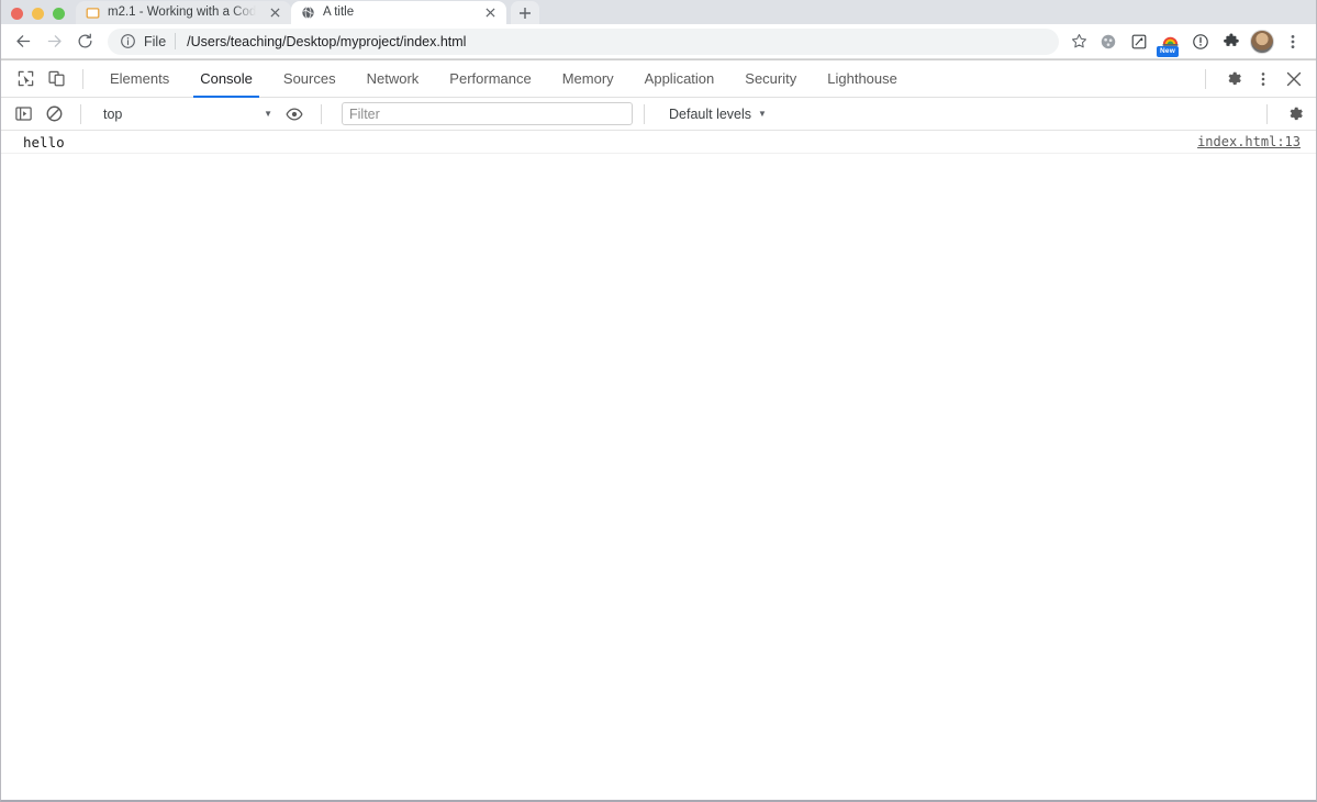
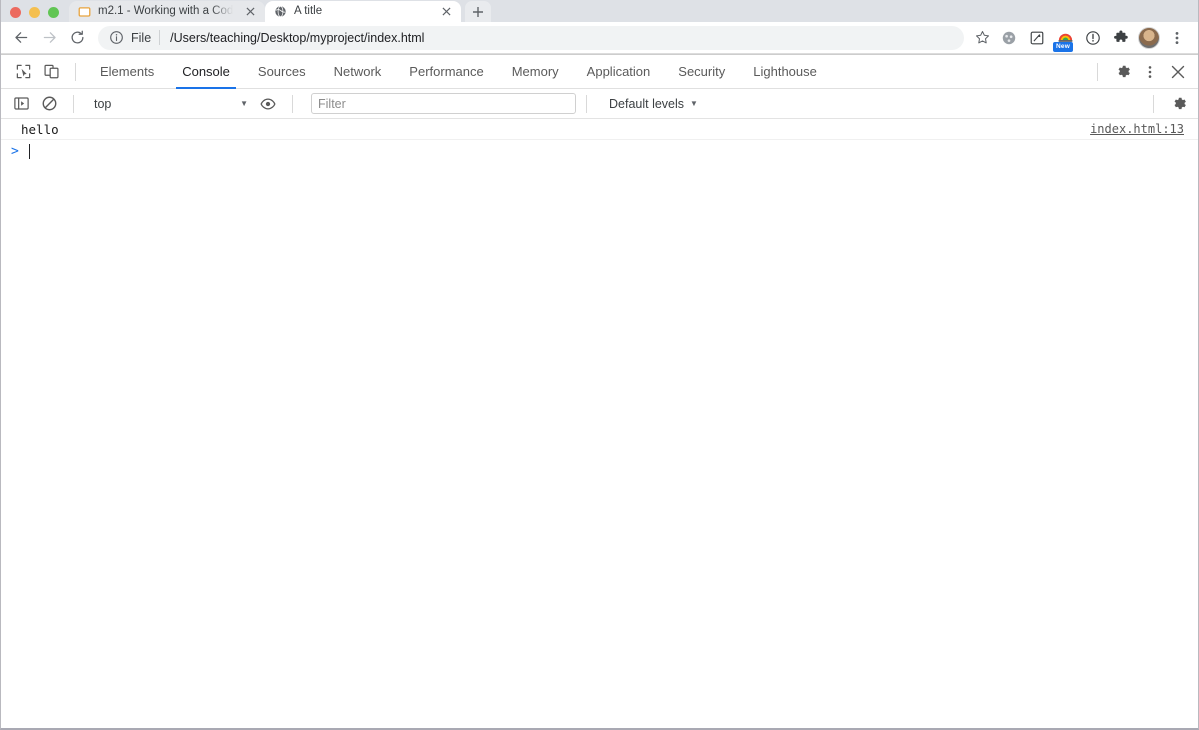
  m2.1 - Working with a Cod
  A title
  File
  /Users/teaching/Desktop/myproject/index.html
  Elements
  Console
  Sources
  Network
  Performance
  Memory
  Application
  Security
  Lighthouse
  top
  ▼
  Filter
  Default levels
  ▼
  hello
  index.html:13
+ >
